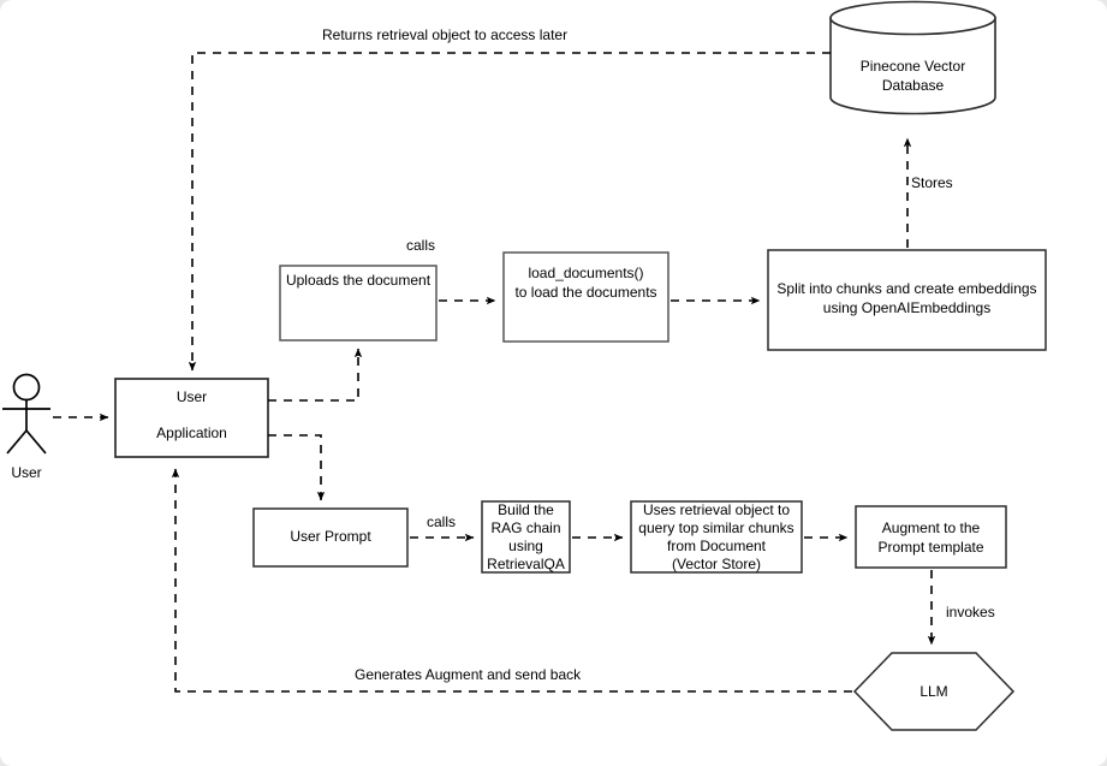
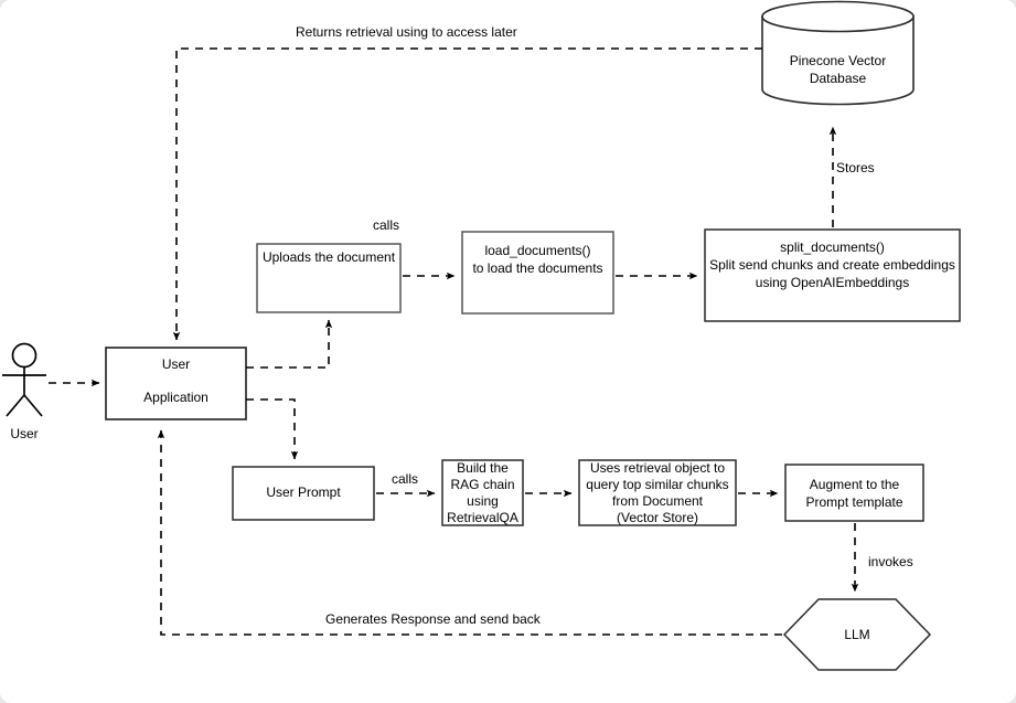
  User
  User
  Application
  Uploads the document
  load_documents()
  to load the documents
+ split_documents()
- Split into chunks and create embeddings
+ Split send chunks and create embeddings
  using OpenAIEmbeddings
  Pinecone Vector
  Database
  User Prompt
  Build the
  RAG chain
  using
  RetrievalQA
  Uses retrieval object to
  query top similar chunks
  from Document
  (Vector Store)
  Augment to the
  Prompt template
  LLM
- Returns retrieval object to access later
+ Returns retrieval using to access later
  Stores
  calls
  calls
  invokes
- Generates Augment and send back
+ Generates Response and send back
